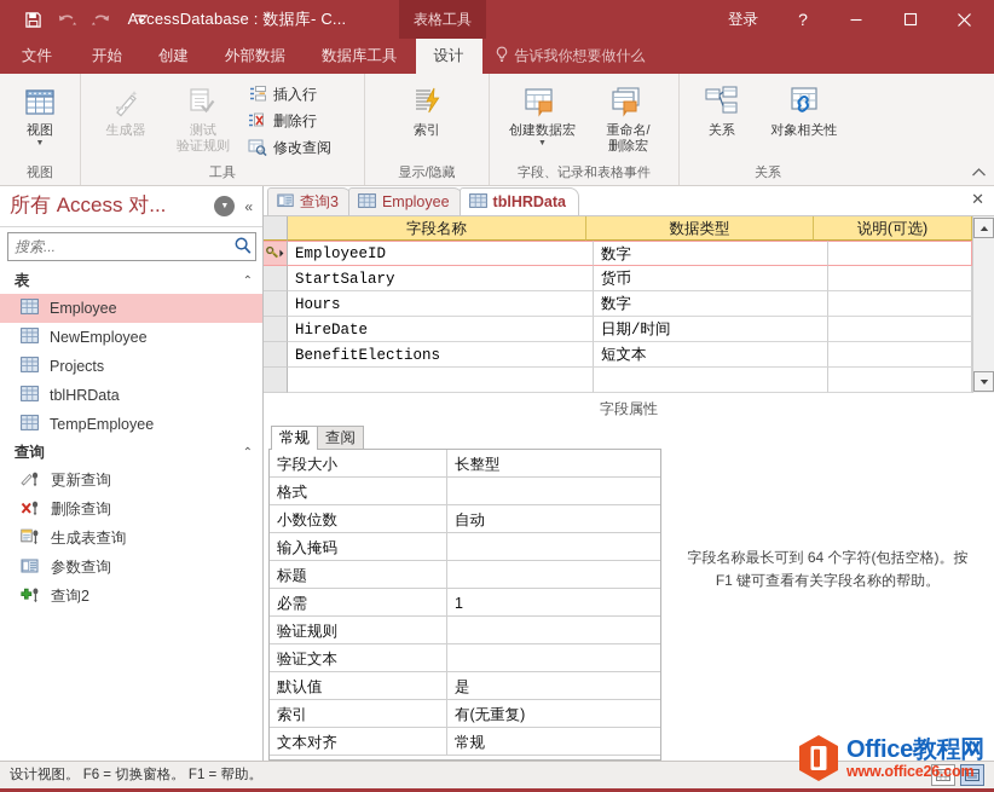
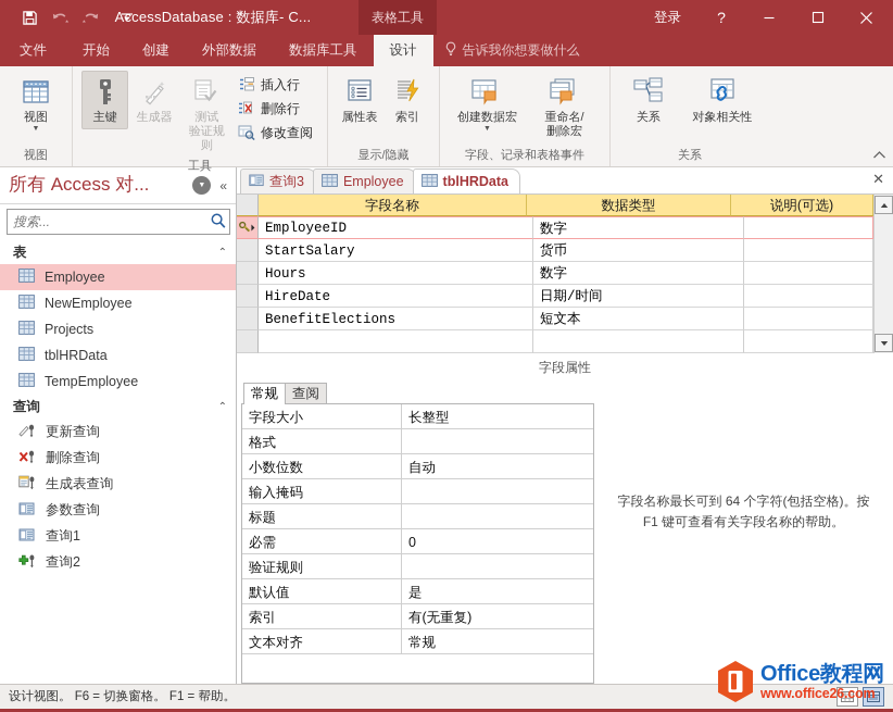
  AccessDatabase : 数据库- C...
  表格工具
  登录
  ?
  文件
  开始
  创建
  外部数据
  数据库工具
  设计
  告诉我你想要做什么
  视图
  视图
+ 主键
  生成器
  测试
  验证规则
  插入行
  删除行
  修改查阅
  工具
+ 属性表
  索引
  显示/隐藏
  创建数据宏
  重命名/
  删除宏
  字段、记录和表格事件
  关系
  对象相关性
  关系
  所有 Access 对...
  «
  搜索...
  表
  ⌃
  Employee
  NewEmployee
  Projects
  tblHRData
  TempEmployee
  查询
  ⌃
  更新查询
  删除查询
  生成表查询
  参数查询
+ 查询1
  查询2
  查询3
  Employee
  tblHRData
  ✕
  字段名称
  数据类型
  说明(可选)
  EmployeeID
  数字
  StartSalary
  货币
  Hours
  数字
  HireDate
  日期/时间
  BenefitElections
  短文本
  字段属性
  常规
  查阅
  字段大小
  长整型
  格式
  小数位数
  自动
  输入掩码
  标题
  必需
- 1
+ 0
  验证规则
- 验证文本
  默认值
  是
  索引
  有(无重复)
  文本对齐
  常规
  字段名称最长可到 64 个字符(包括空格)。按 F1 键可查看有关字段名称的帮助。
  设计视图。 F6 = 切换窗格。 F1 = 帮助。
  Office教程网
  www.office26.com
